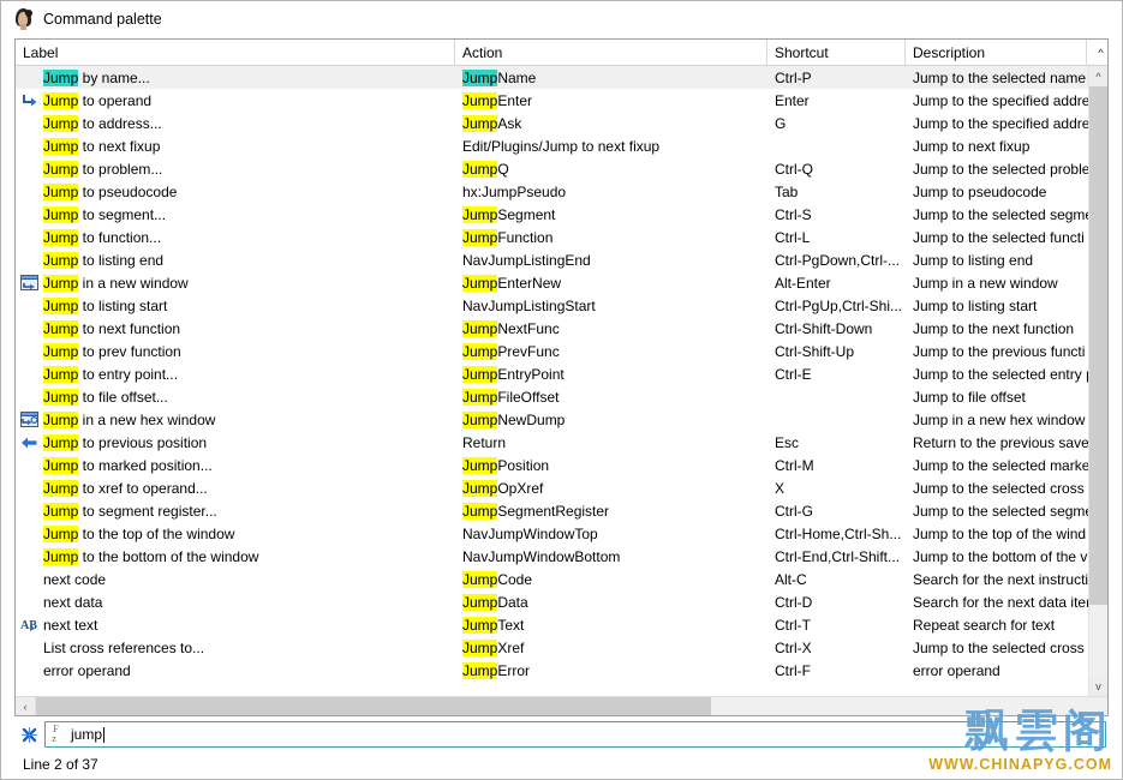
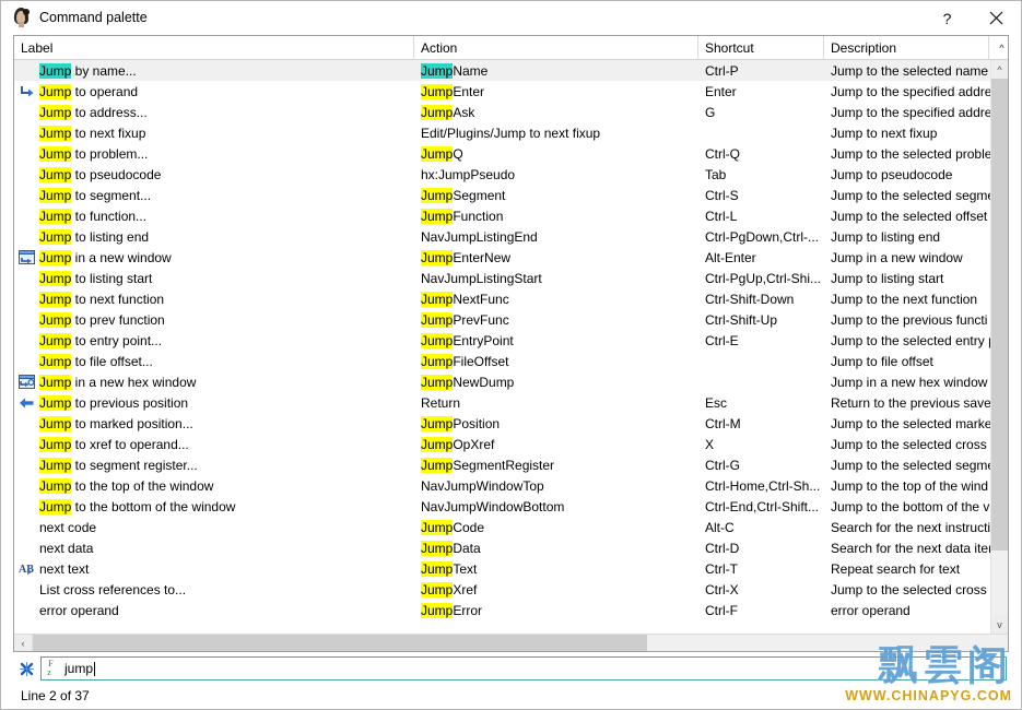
  Command palette
+ ?
  Label
  Action
  Shortcut
  Description
  ^
  Jump by name...
  Jump
  Name
  Ctrl-P
  Jump to the selected name
  Jump to operand
  Jump
  Enter
  Enter
  Jump to the specified addre
  Jump to address...
  Jump
  Ask
  G
  Jump to the specified addre
  Jump to next fixup
  Edit/Plugins/Jump to next fixup
  Jump to next fixup
  Jump to problem...
  Jump
  Q
  Ctrl-Q
  Jump to the selected proble
  Jump to pseudocode
  hx:JumpPseudo
  Tab
  Jump to pseudocode
  Jump to segment...
  Jump
  Segment
  Ctrl-S
  Jump to the selected segm
  Jump to function...
  Jump
  Function
  Ctrl-L
- Jump to the selected functi
+ Jump to the selected offset
  Jump to listing end
  NavJumpListingEnd
  Ctrl-PgDown,Ctrl-...
  Jump to listing end
  Jump in a new window
  Jump
  EnterNew
  Alt-Enter
  Jump in a new window
  Jump to listing start
  NavJumpListingStart
  Ctrl-PgUp,Ctrl-Shi...
  Jump to listing start
  Jump to next function
  Jump
  NextFunc
  Ctrl-Shift-Down
  Jump to the next function
  Jump to prev function
  Jump
  PrevFunc
  Ctrl-Shift-Up
  Jump to the previous functi
  Jump to entry point...
  Jump
  EntryPoint
  Ctrl-E
  Jump to the selected entry
  Jump to file offset...
  Jump
  FileOffset
  Jump to file offset
  Jump in a new hex window
  Jump
  NewDump
  Jump in a new hex window
  Jump to previous position
  Return
  Esc
  Return to the previous save
  Jump to marked position...
  Jump
  Position
  Ctrl-M
  Jump to the selected marke
  Jump to xref to operand...
  Jump
  OpXref
  X
  Jump to the selected cross
  Jump to segment register...
  Jump
  SegmentRegister
  Ctrl-G
  Jump to the selected segm
  Jump to the top of the window
  NavJumpWindowTop
  Ctrl-Home,Ctrl-Sh...
  Jump to the top of the wind
  Jump to the bottom of the window
  NavJumpWindowBottom
  Ctrl-End,Ctrl-Shift...
  Jump to the bottom of the v
  next code
  Jump
  Code
  Alt-C
  Search for the next instructi
  next data
  Jump
  Data
  Ctrl-D
  Search for the next data ite
  AB
  next text
  Jump
  Text
  Ctrl-T
  Repeat search for text
  List cross references to...
  Jump
  Xref
  Ctrl-X
  Jump to the selected cross
  error operand
  Jump
  Error
  Ctrl-F
  error operand
  ^
  v
  ‹
  F
  z
  jump
  Line 2 of 37
  飘雲阁
  WWW.CHINAPYG.COM
